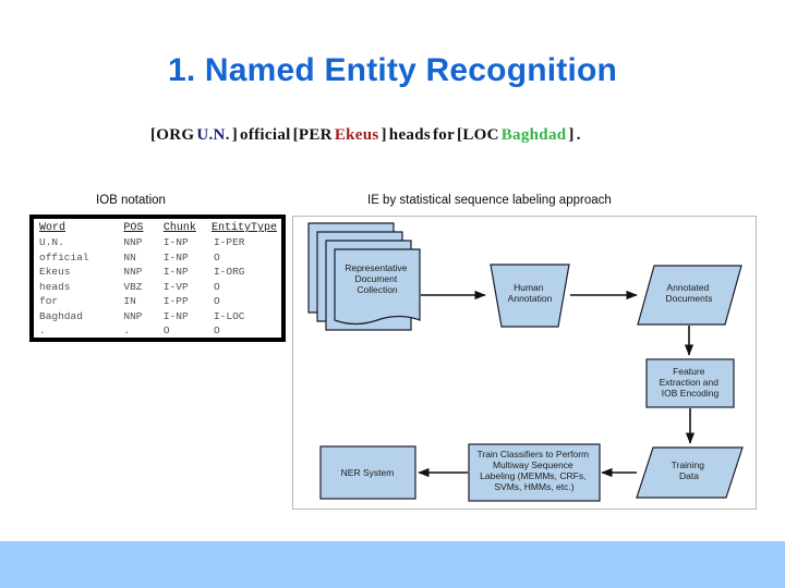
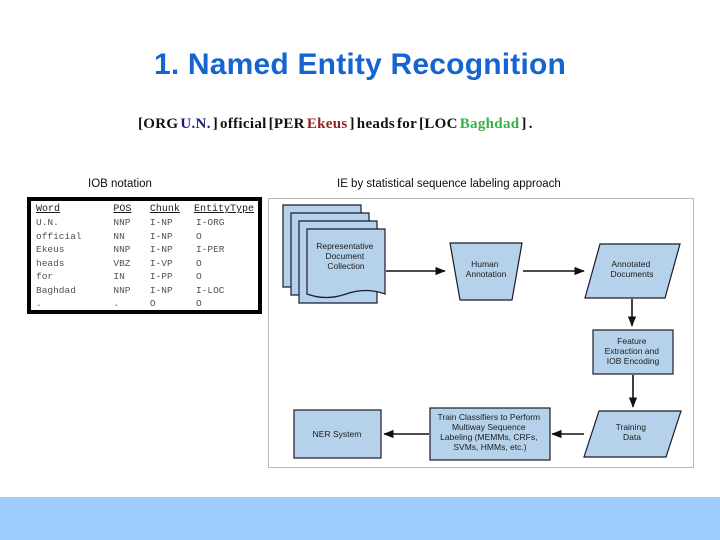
  1. Named Entity Recognition
  [ORG U.N. ] official [PER Ekeus ] heads for [LOC Baghdad ] .
  IOB notation
  IE by statistical sequence labeling approach
  Word	POS	Chunk	EntityType
- U.N.	NNP	I-NP	I-PER
+ U.N.	NNP	I-NP	I-ORG
  official	NN	I-NP	O
- Ekeus	NNP	I-NP	I-ORG
+ Ekeus	NNP	I-NP	I-PER
  heads	VBZ	I-VP	O
  for	IN	I-PP	O
  Baghdad	NNP	I-NP	I-LOC
  .	.	O	O
  Representative Document Collection
  Human Annotation
  Annotated Documents
  Feature Extraction and IOB Encoding
  Training Data
  Train Classifiers to Perform Multiway Sequence Labeling (MEMMs, CRFs, SVMs, HMMs, etc.)
  NER System
